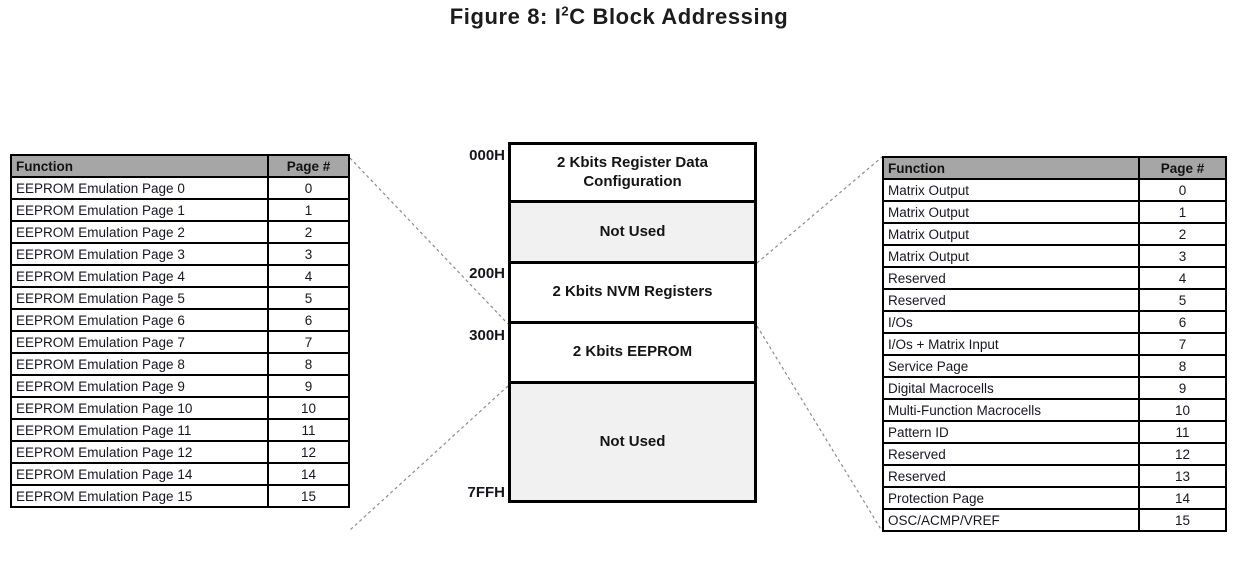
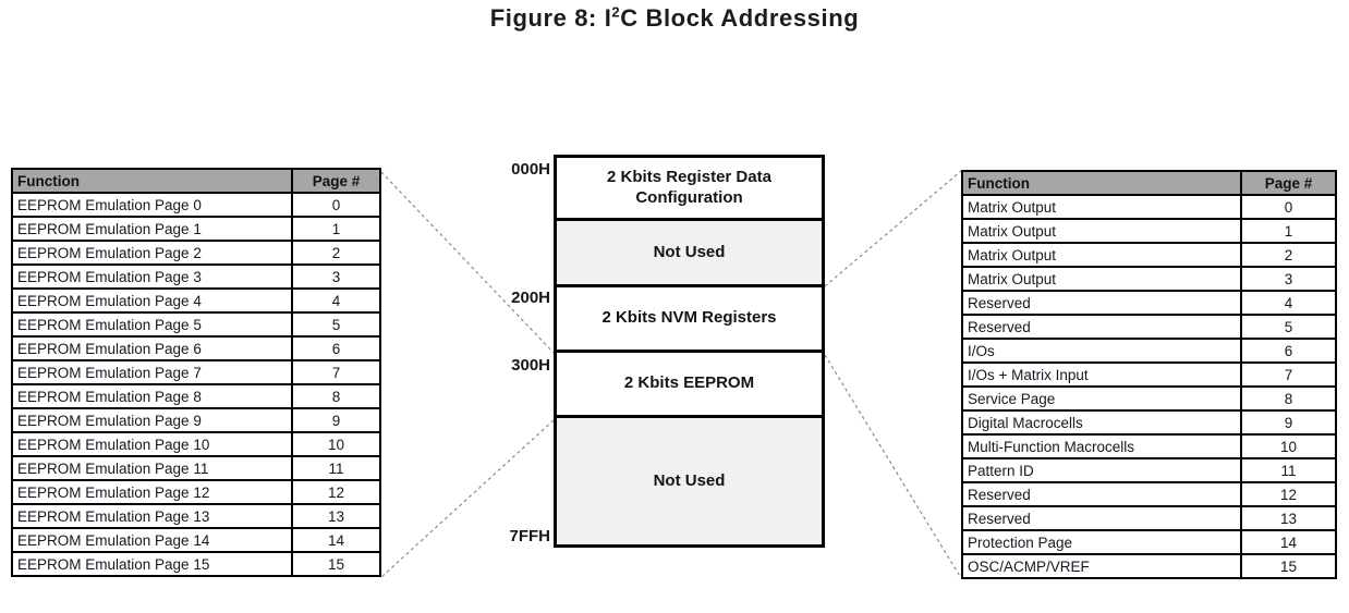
  Figure 8: I2C Block Addressing
  Function	Page #
  EEPROM Emulation Page 0	0
  EEPROM Emulation Page 1	1
  EEPROM Emulation Page 2	2
  EEPROM Emulation Page 3	3
  EEPROM Emulation Page 4	4
  EEPROM Emulation Page 5	5
  EEPROM Emulation Page 6	6
  EEPROM Emulation Page 7	7
  EEPROM Emulation Page 8	8
  EEPROM Emulation Page 9	9
  EEPROM Emulation Page 10	10
  EEPROM Emulation Page 11	11
  EEPROM Emulation Page 12	12
+ EEPROM Emulation Page 13	13
  EEPROM Emulation Page 14	14
  EEPROM Emulation Page 15	15
  2 Kbits Register Data Configuration
  Not Used
  2 Kbits NVM Registers
  2 Kbits EEPROM
  Not Used
  000H
  200H
  300H
  7FFH
  Function	Page #
  Matrix Output	0
  Matrix Output	1
  Matrix Output	2
  Matrix Output	3
  Reserved	4
  Reserved	5
  I/Os	6
  I/Os + Matrix Input	7
  Service Page	8
  Digital Macrocells	9
  Multi-Function Macrocells	10
  Pattern ID	11
  Reserved	12
  Reserved	13
  Protection Page	14
  OSC/ACMP/VREF	15
